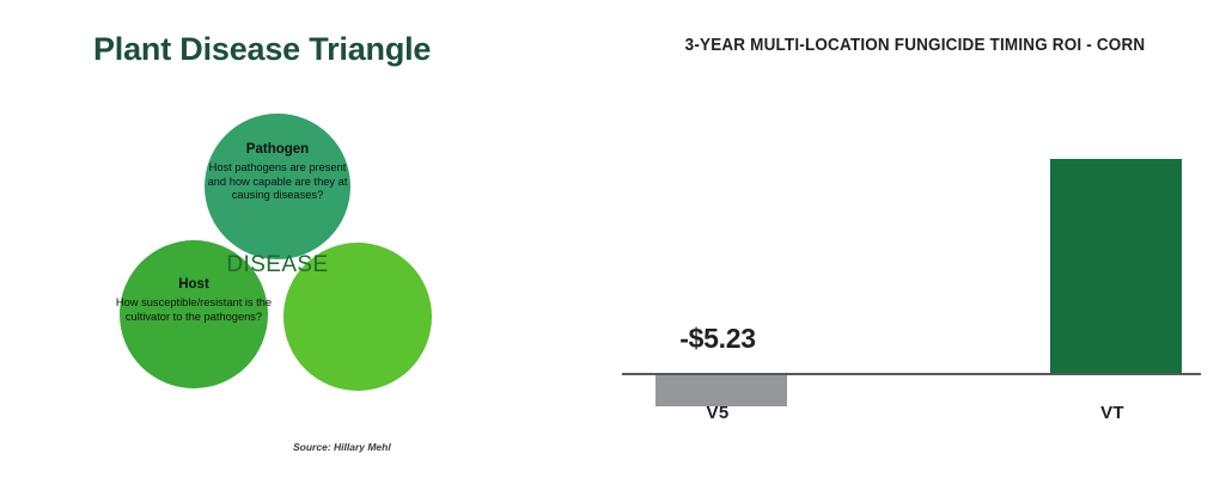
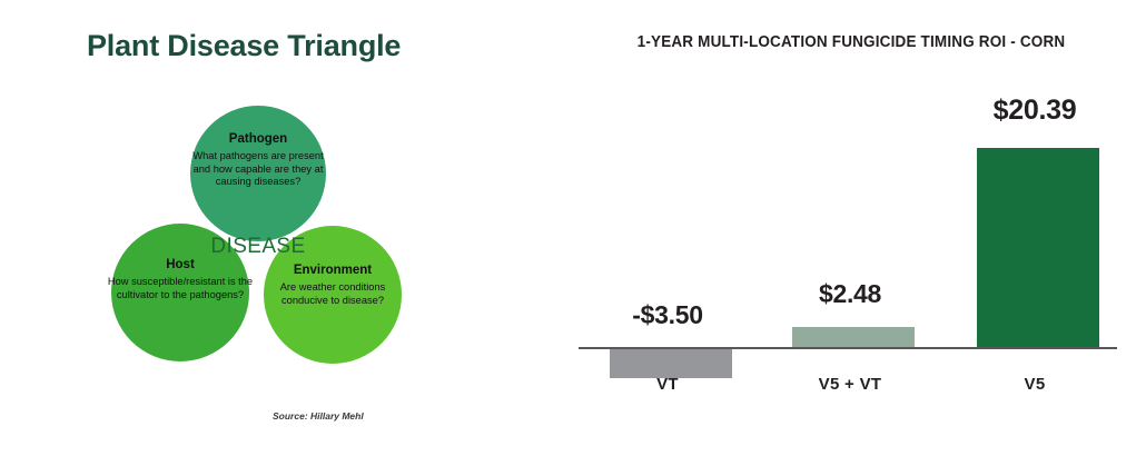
  Plant Disease Triangle
  Pathogen
- Host pathogens are present and how capable are they at causing diseases?
+ What pathogens are present and how capable are they at causing diseases?
  Host
  How susceptible/resistant is the cultivator to the pathogens?
+ Environment
+ Are weather conditions conducive to disease?
  DISEASE
  Source: Hillary Mehl
- 3-YEAR MULTI-LOCATION FUNGICIDE TIMING ROI - CORN
+ 1-YEAR MULTI-LOCATION FUNGICIDE TIMING ROI - CORN
- -$5.23
+ -$3.50
- V5
+ VT
+ $2.48
+ V5 + VT
+ $20.39
- VT
+ V5
